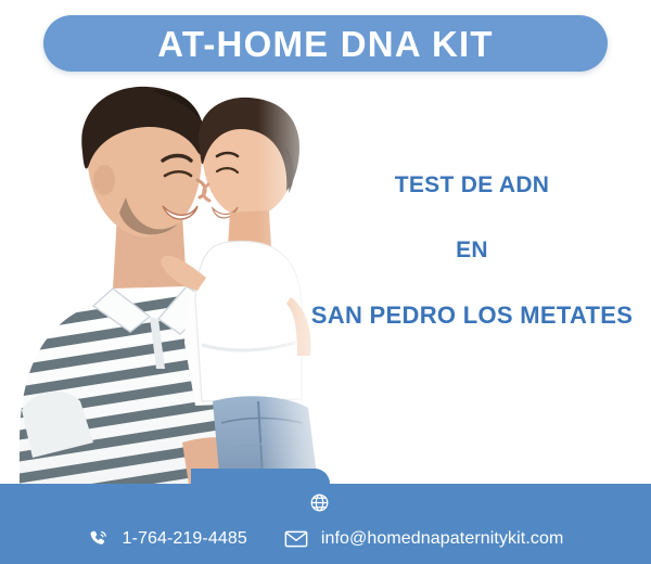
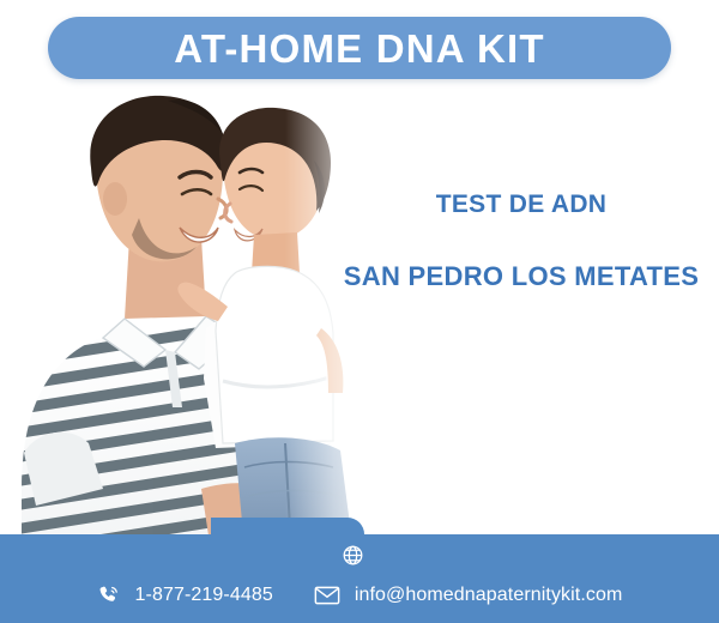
  AT-HOME DNA KIT
  TEST DE ADN
- EN
  SAN PEDRO LOS METATES
- 1-764-219-4485
+ 1-877-219-4485
  info@homednapaternitykit.com
